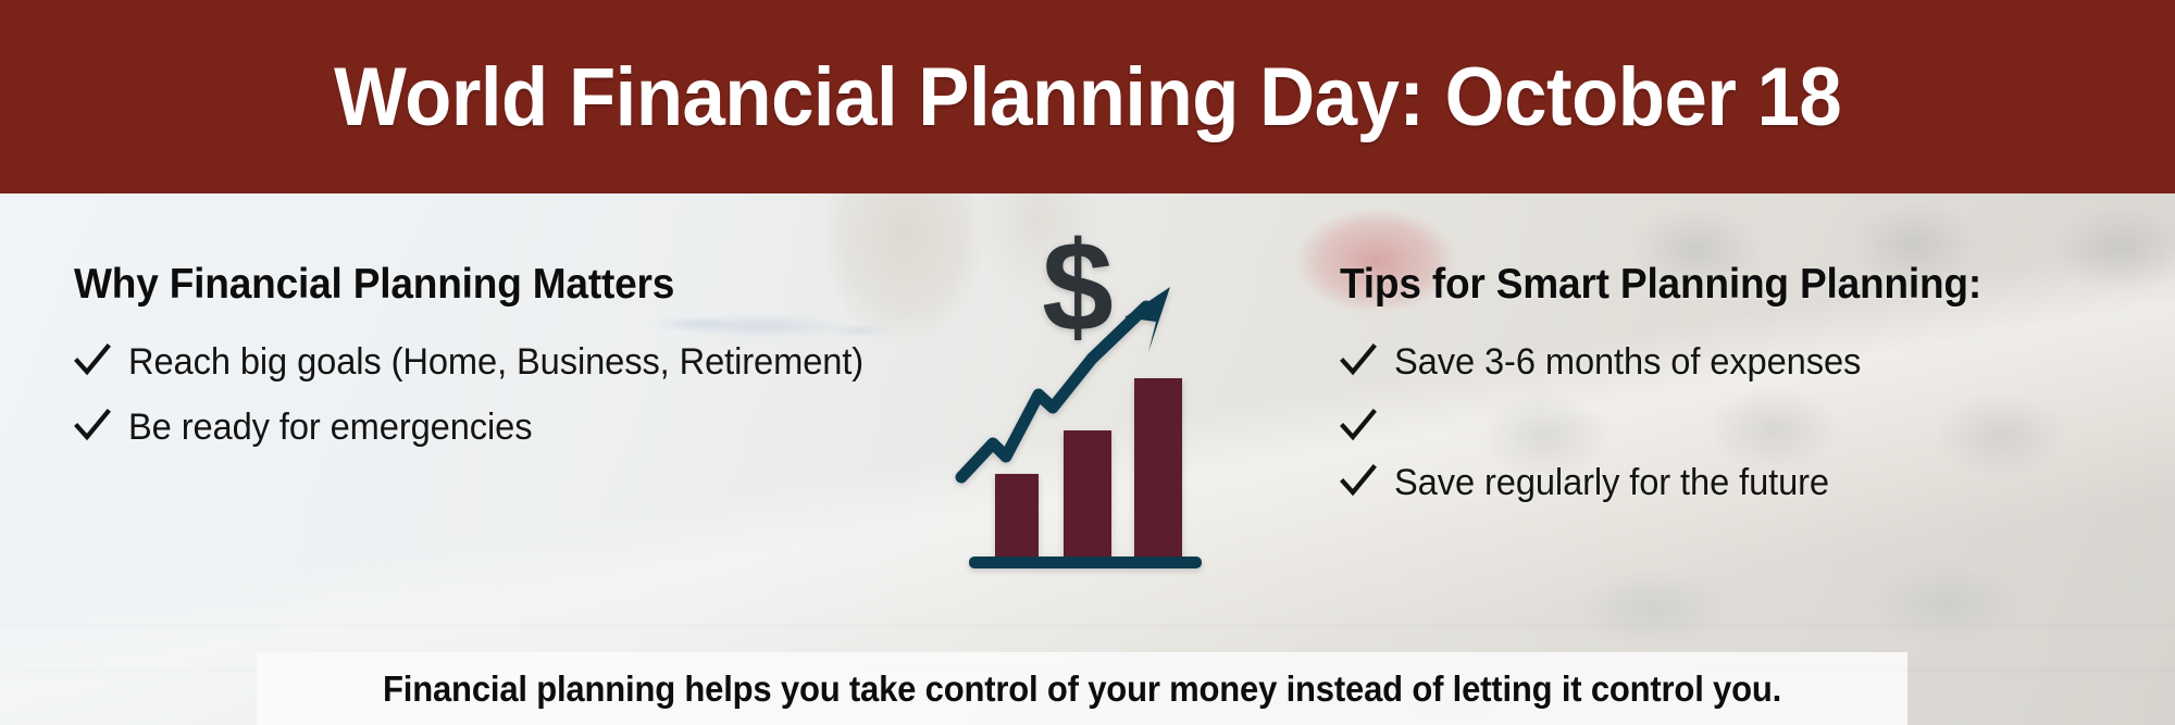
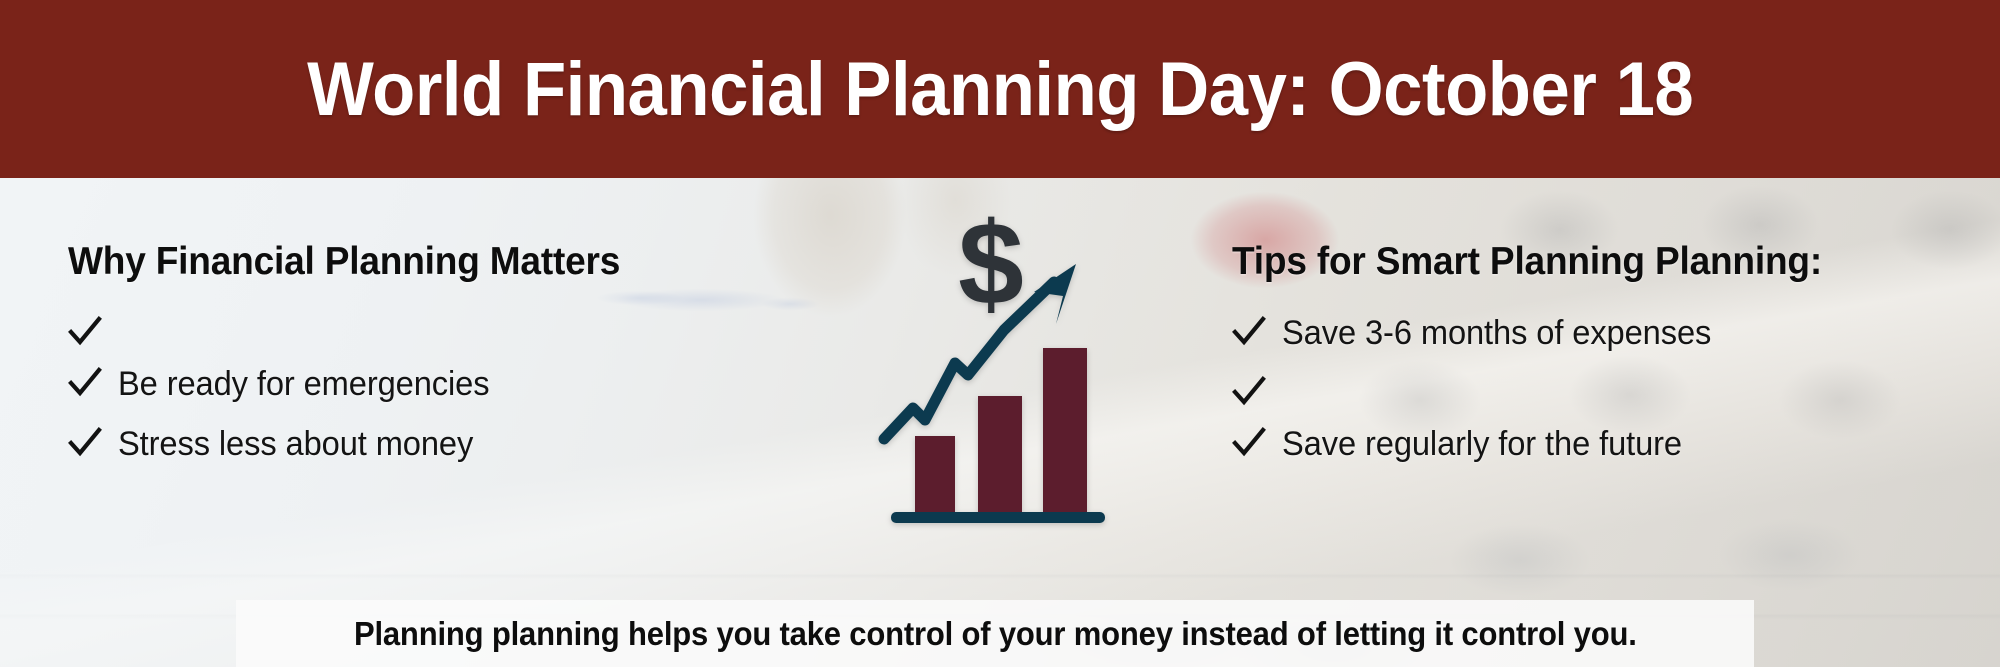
  World Financial Planning Day: October 18
  Why Financial Planning Matters
- Reach big goals (Home, Business, Retirement)
  Be ready for emergencies
+ Stress less about money
  $
  Tips for Smart Planning Planning:
  Save 3-6 months of expenses
  Save regularly for the future
- Financial planning helps you take control of your money instead of letting it control you.
+ Planning planning helps you take control of your money instead of letting it control you.
